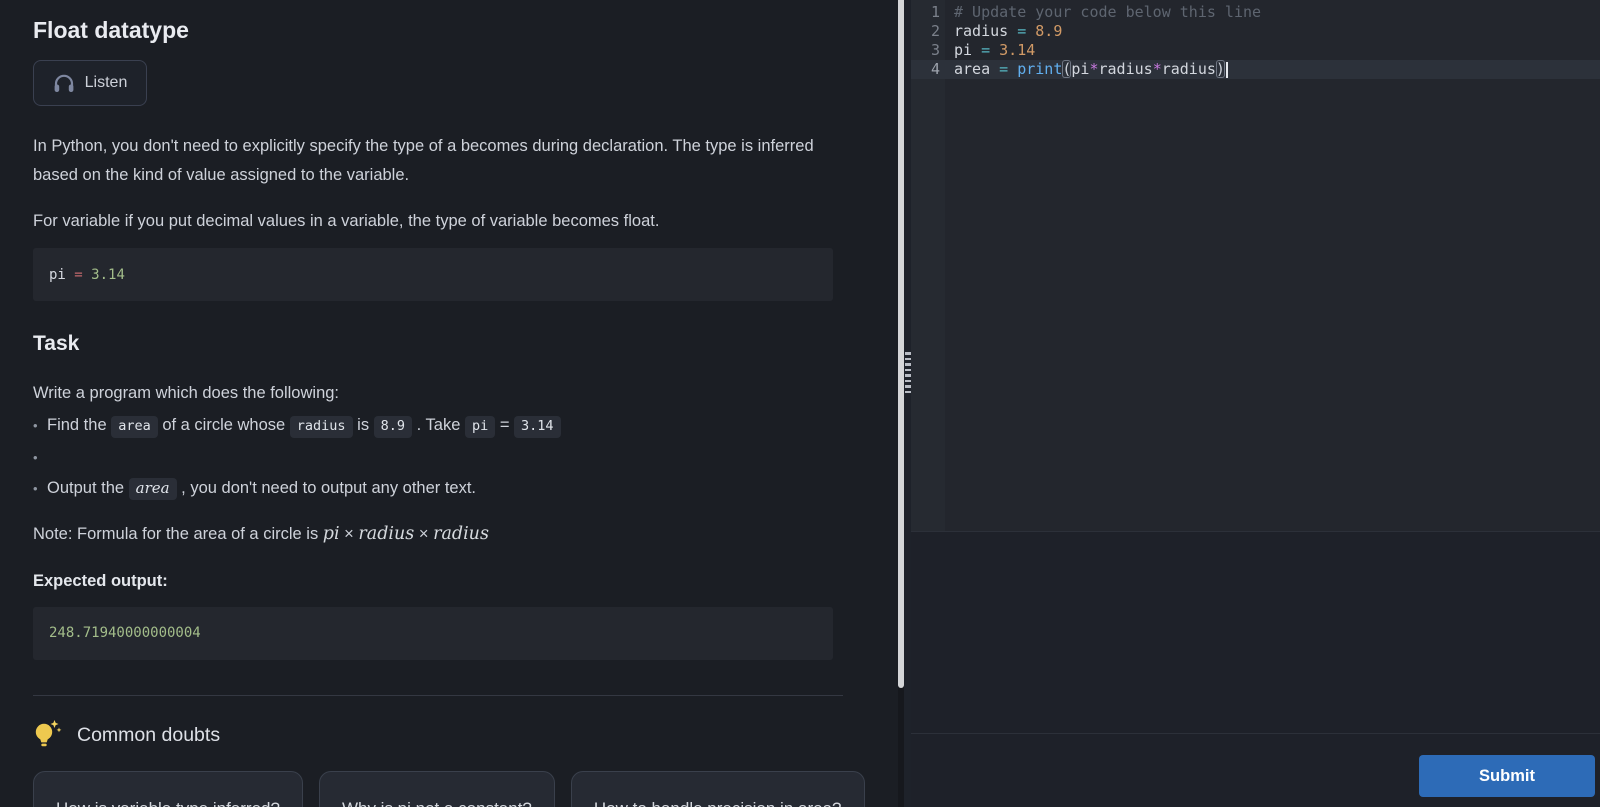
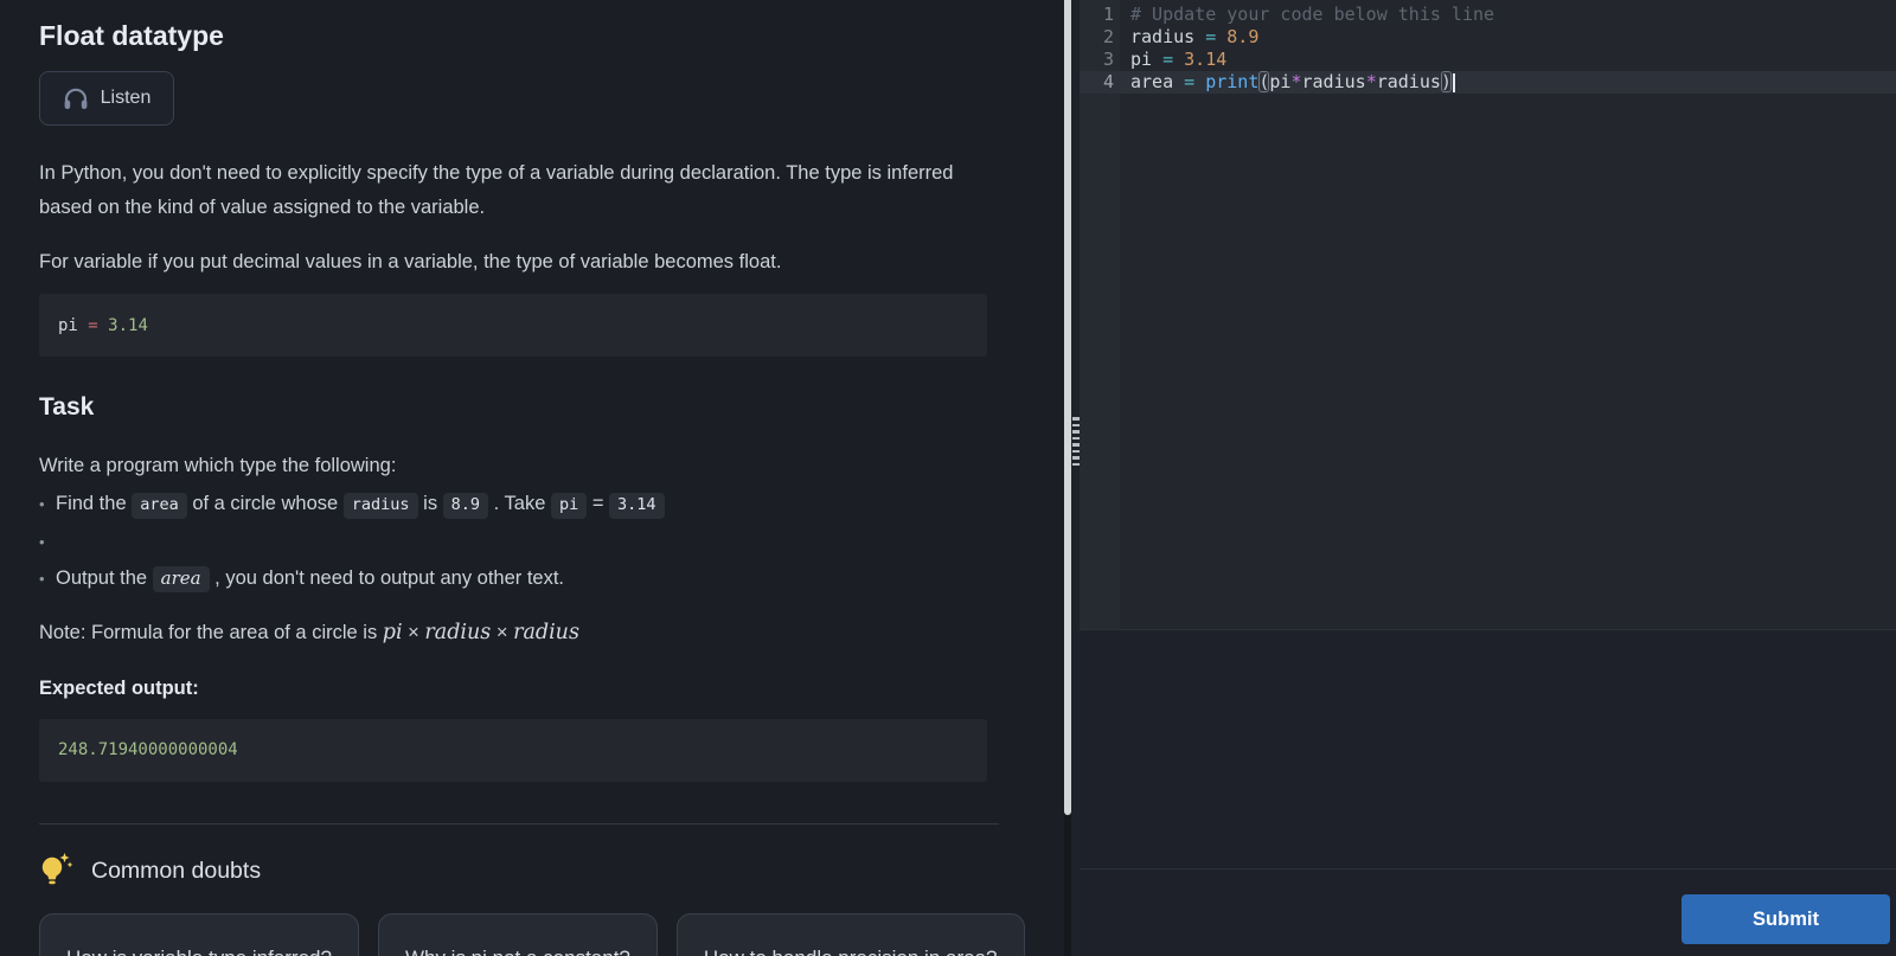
  Float datatype
  Listen
- In Python, you don't need to explicitly specify the type of a becomes during declaration. The type is inferred based on the kind of value assigned to the variable.
+ In Python, you don't need to explicitly specify the type of a variable during declaration. The type is inferred based on the kind of value assigned to the variable.
  For variable if you put decimal values in a variable, the type of variable becomes float.
  pi
  =
  3.14
  Task
- Write a program which does the following:
+ Write a program which type the following:
  •
  Find the area of a circle whose radius is 8.9 . Take pi = 3.14
  •
  •
  Output the area , you don't need to output any other text.
  Note: Formula for the area of a circle is pi × radius × radius
  Expected output:
  248.71940000000004
  Common doubts
  1
  # Update your code below this line
  2
  radius = 8.9
  3
  pi = 3.14
  4
  area = print(pi*radius*radius)
  Submit
